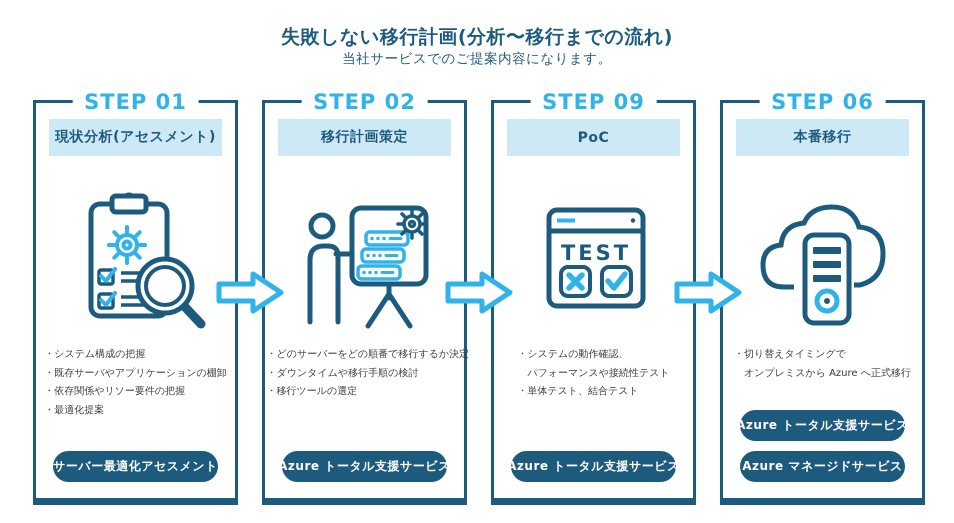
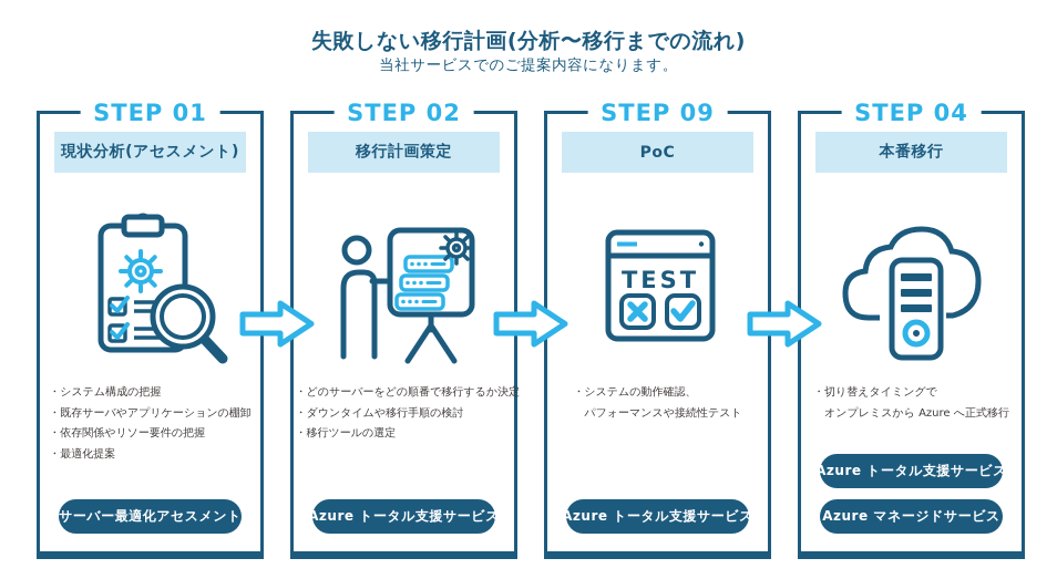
  失敗しない移行計画(分析〜移行までの流れ)
  当社サービスでのご提案内容になります。
  STEP 01
  現状分析(アセスメント)
  ・システム構成の把握
  ・既存サーバやアプリケーションの棚卸
  ・依存関係やリソー要件の把握
  ・最適化提案
  サーバー最適化アセスメント
  STEP 02
  移行計画策定
  ・どのサーバーをどの順番で移行するか決定
  ・ダウンタイムや移行手順の検討
  ・移行ツールの選定
  Azure トータル支援サービス
  STEP 09
  PoC
  TEST
  ・システムの動作確認、
  パフォーマンスや接続性テスト
- ・単体テスト、結合テスト
  Azure トータル支援サービス
- STEP 06
+ STEP 04
  本番移行
  ・切り替えタイミングで
  オンプレミスから Azure へ正式移行
  Azure トータル支援サービス
  Azure マネージドサービス
